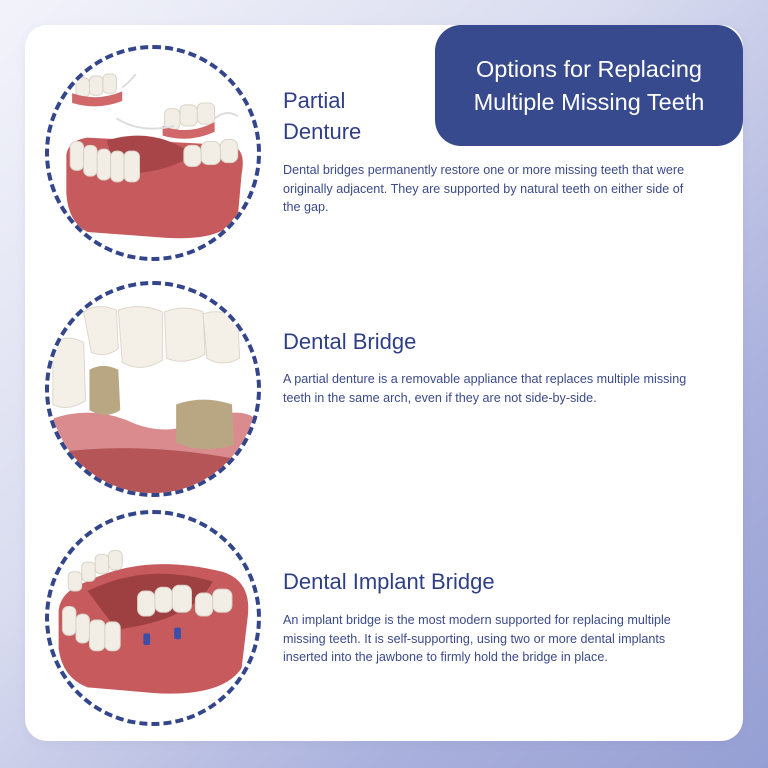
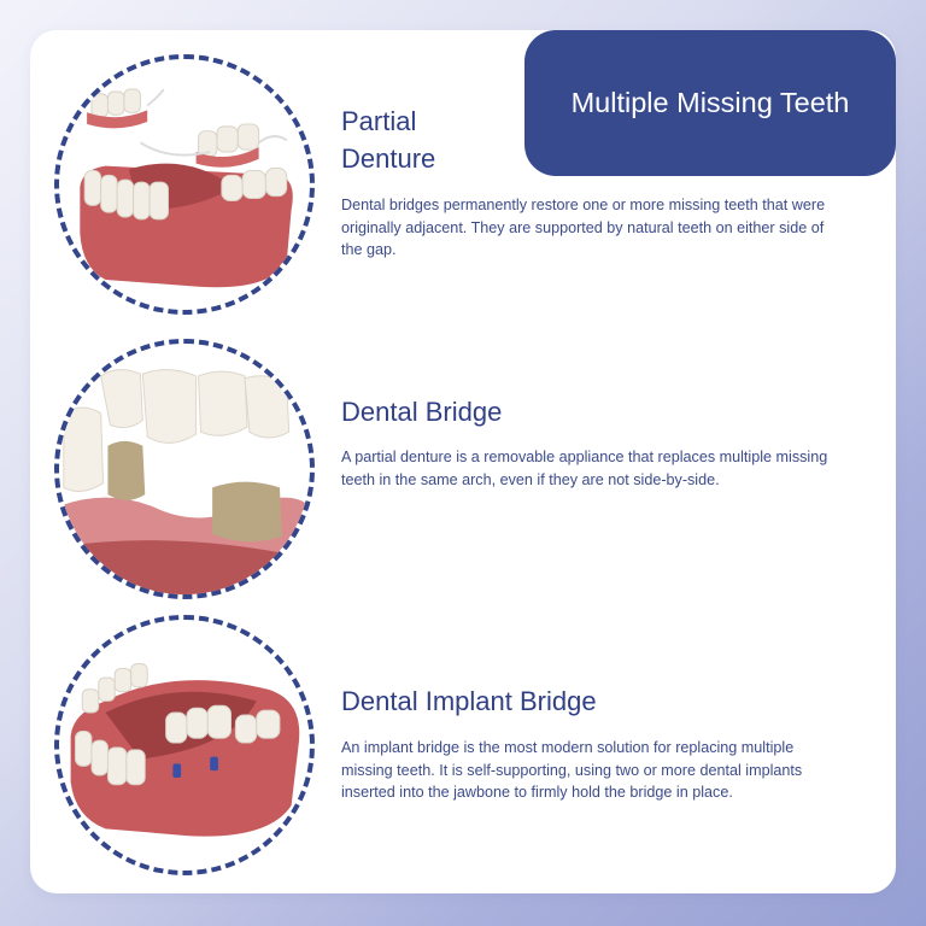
- Options for Replacing
  Multiple Missing Teeth
  Partial
  Denture
  Dental bridges permanently restore one or more missing teeth that were originally adjacent. They are supported by natural teeth on either side of the gap.
  Dental Bridge
  A partial denture is a removable appliance that replaces multiple missing teeth in the same arch, even if they are not side-by-side.
  Dental Implant Bridge
- An implant bridge is the most modern supported for replacing multiple missing teeth. It is self-supporting, using two or more dental implants inserted into the jawbone to firmly hold the bridge in place.
+ An implant bridge is the most modern solution for replacing multiple missing teeth. It is self-supporting, using two or more dental implants inserted into the jawbone to firmly hold the bridge in place.
